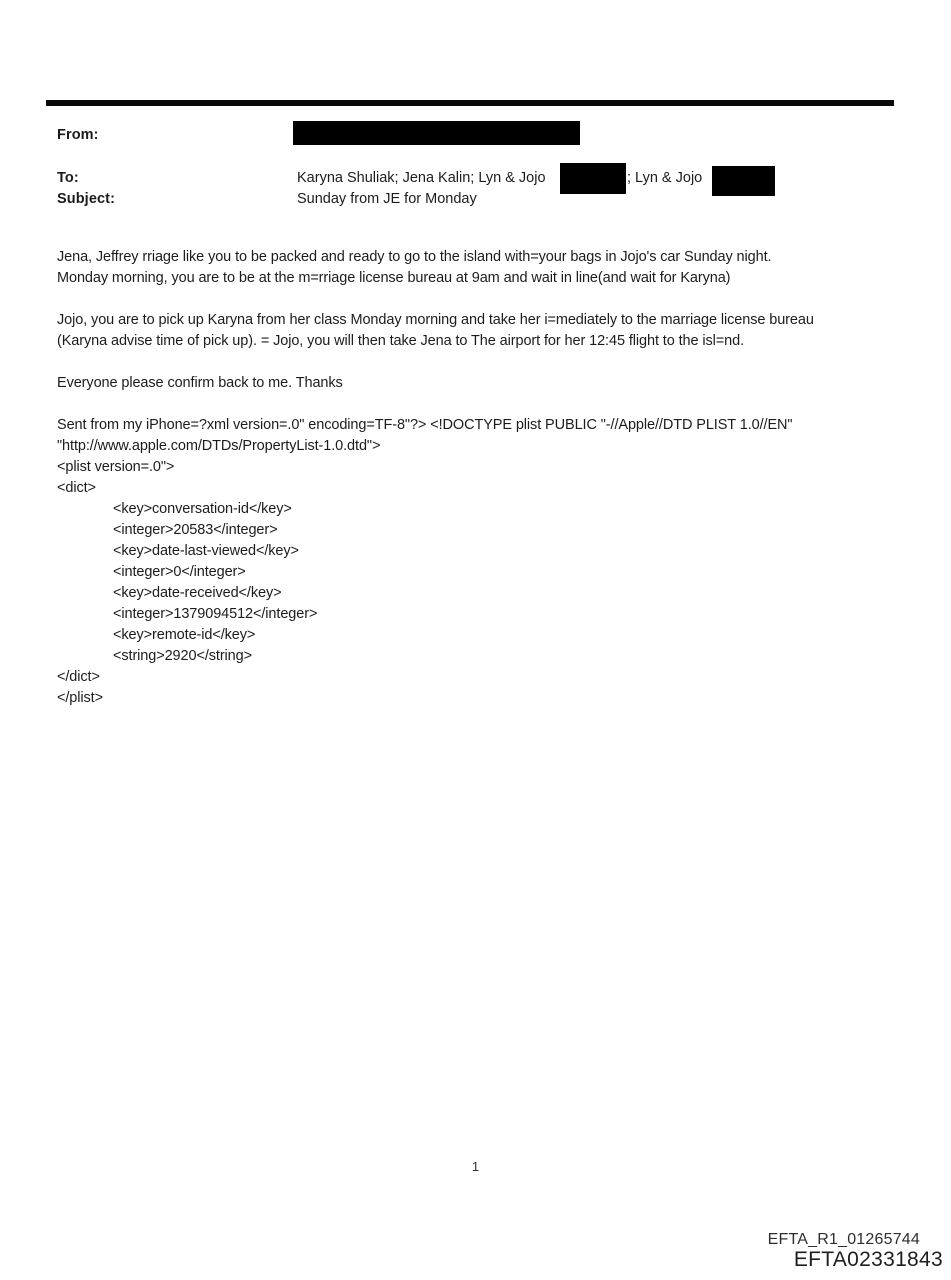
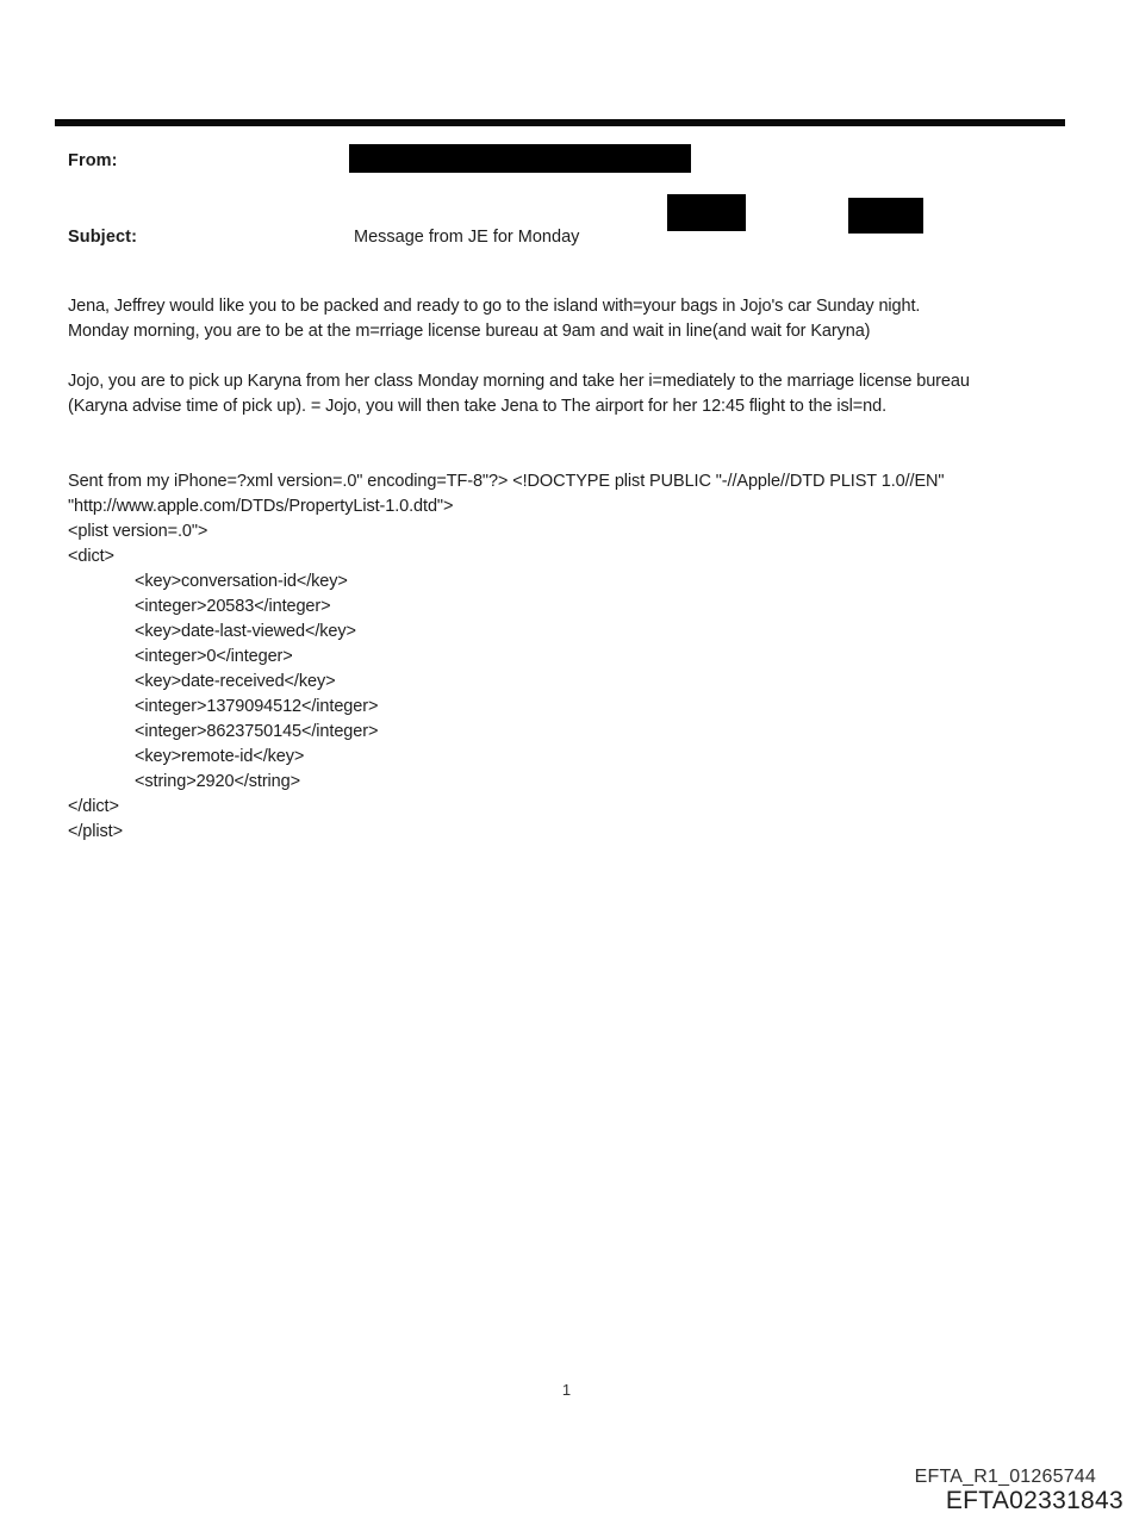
  From:
- To:
- Karyna Shuliak; Jena Kalin; Lyn & Jojo
- ; Lyn & Jojo
  Subject:
- Sunday from JE for Monday
+ Message from JE for Monday
- Jena, Jeffrey rriage like you to be packed and ready to go to the island with=your bags in Jojo's car Sunday night.
+ Jena, Jeffrey would like you to be packed and ready to go to the island with=your bags in Jojo's car Sunday night.
  Monday morning, you are to be at the m=rriage license bureau at 9am and wait in line(and wait for Karyna)
  Jojo, you are to pick up Karyna from her class Monday morning and take her i=mediately to the marriage license bureau
  (Karyna advise time of pick up). = Jojo, you will then take Jena to The airport for her 12:45 flight to the isl=nd.
- Everyone please confirm back to me. Thanks
  Sent from my iPhone=?xml version=.0" encoding=TF-8"?> <!DOCTYPE plist PUBLIC "-//Apple//DTD PLIST 1.0//EN"
  "http://www.apple.com/DTDs/PropertyList-1.0.dtd">
  <plist version=.0">
  <dict>
  <key>conversation-id</key>
  <integer>20583</integer>
  <key>date-last-viewed</key>
  <integer>0</integer>
  <key>date-received</key>
  <integer>1379094512</integer>
+ <integer>8623750145</integer>
  <key>remote-id</key>
  <string>2920</string>
  </dict>
  </plist>
  1
  EFTA_R1_01265744
  EFTA02331843
